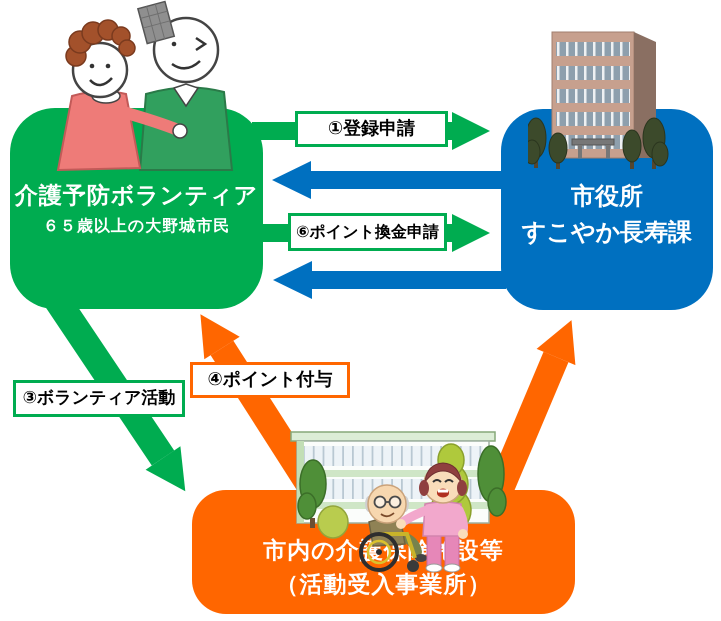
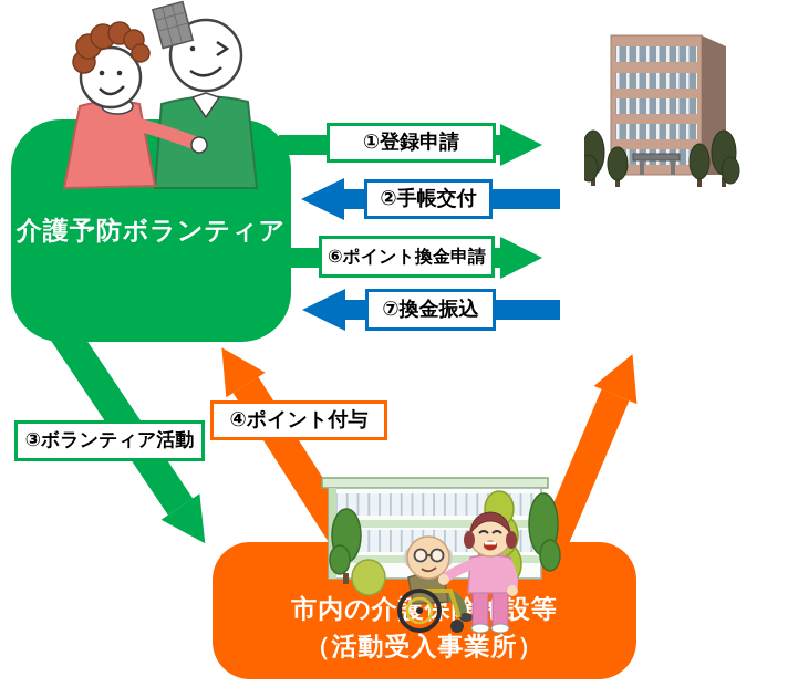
  介護予防ボランティア
- ６５歳以上の大野城市民
- 市役所
- すこやか長寿課
  市内の介護施設等
  （活動受入事業所）
  ①登録申請
+ ②手帳交付
  ⑥ポイント換金申請
+ ⑦換金振込
  ③ボランティア活動
  ④ポイント付与
